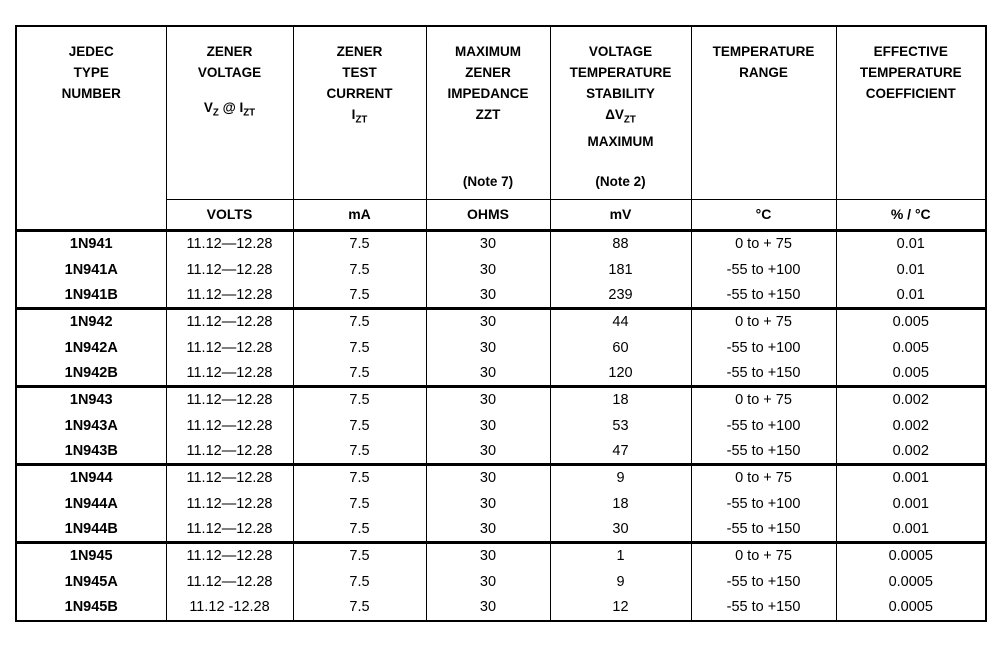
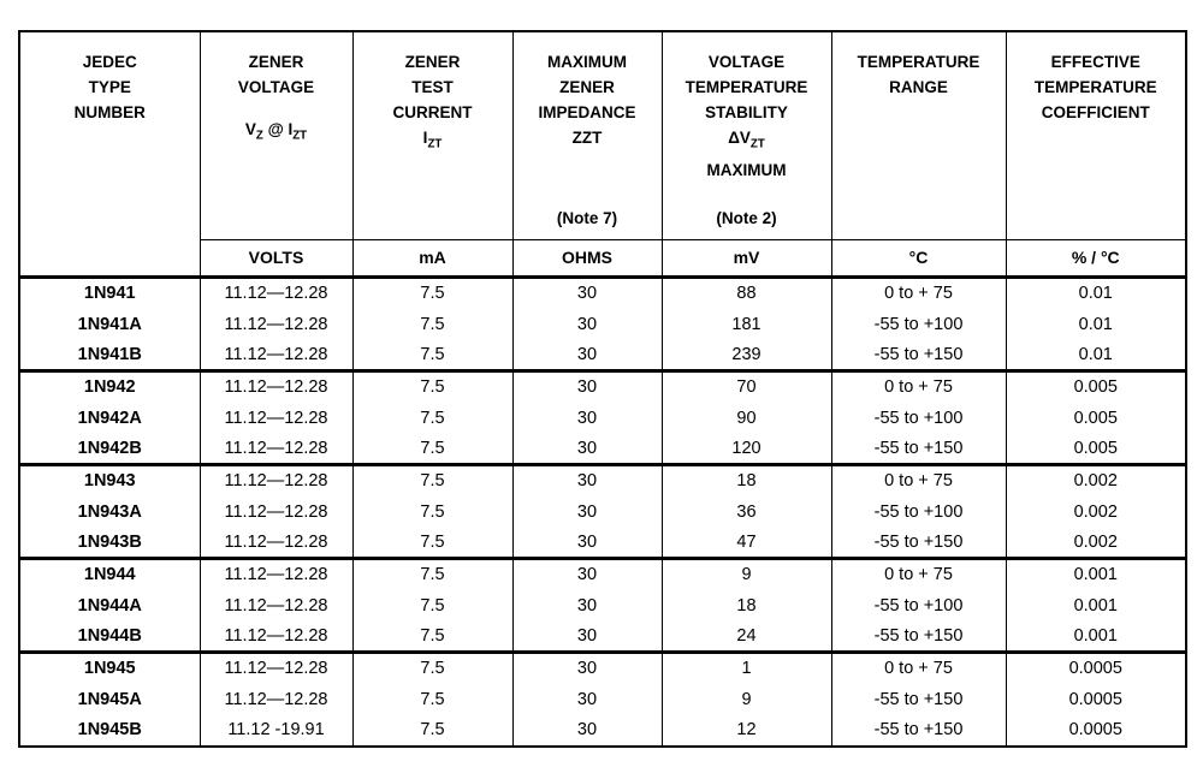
  JEDEC TYPE NUMBER	ZENER VOLTAGE VZ @ IZT	ZENER TEST CURRENT IZT	MAXIMUM ZENER IMPEDANCE ZZT (Note 7)	VOLTAGE TEMPERATURE STABILITY ΔVZT MAXIMUM (Note 2)	TEMPERATURE RANGE	EFFECTIVE TEMPERATURE COEFFICIENT
  VOLTS	mA	OHMS	mV	°C	% / °C
  1N941	11.12—12.28	7.5	30	88	0 to + 75	0.01
  1N941A	11.12—12.28	7.5	30	181	-55 to +100	0.01
  1N941B	11.12—12.28	7.5	30	239	-55 to +150	0.01
- 1N942	11.12—12.28	7.5	30	44	0 to + 75	0.005
+ 1N942	11.12—12.28	7.5	30	70	0 to + 75	0.005
- 1N942A	11.12—12.28	7.5	30	60	-55 to +100	0.005
+ 1N942A	11.12—12.28	7.5	30	90	-55 to +100	0.005
  1N942B	11.12—12.28	7.5	30	120	-55 to +150	0.005
  1N943	11.12—12.28	7.5	30	18	0 to + 75	0.002
- 1N943A	11.12—12.28	7.5	30	53	-55 to +100	0.002
+ 1N943A	11.12—12.28	7.5	30	36	-55 to +100	0.002
  1N943B	11.12—12.28	7.5	30	47	-55 to +150	0.002
  1N944	11.12—12.28	7.5	30	9	0 to + 75	0.001
  1N944A	11.12—12.28	7.5	30	18	-55 to +100	0.001
- 1N944B	11.12—12.28	7.5	30	30	-55 to +150	0.001
+ 1N944B	11.12—12.28	7.5	30	24	-55 to +150	0.001
  1N945	11.12—12.28	7.5	30	1	0 to + 75	0.0005
  1N945A	11.12—12.28	7.5	30	9	-55 to +150	0.0005
- 1N945B	11.12 -12.28	7.5	30	12	-55 to +150	0.0005
+ 1N945B	11.12 -19.91	7.5	30	12	-55 to +150	0.0005
